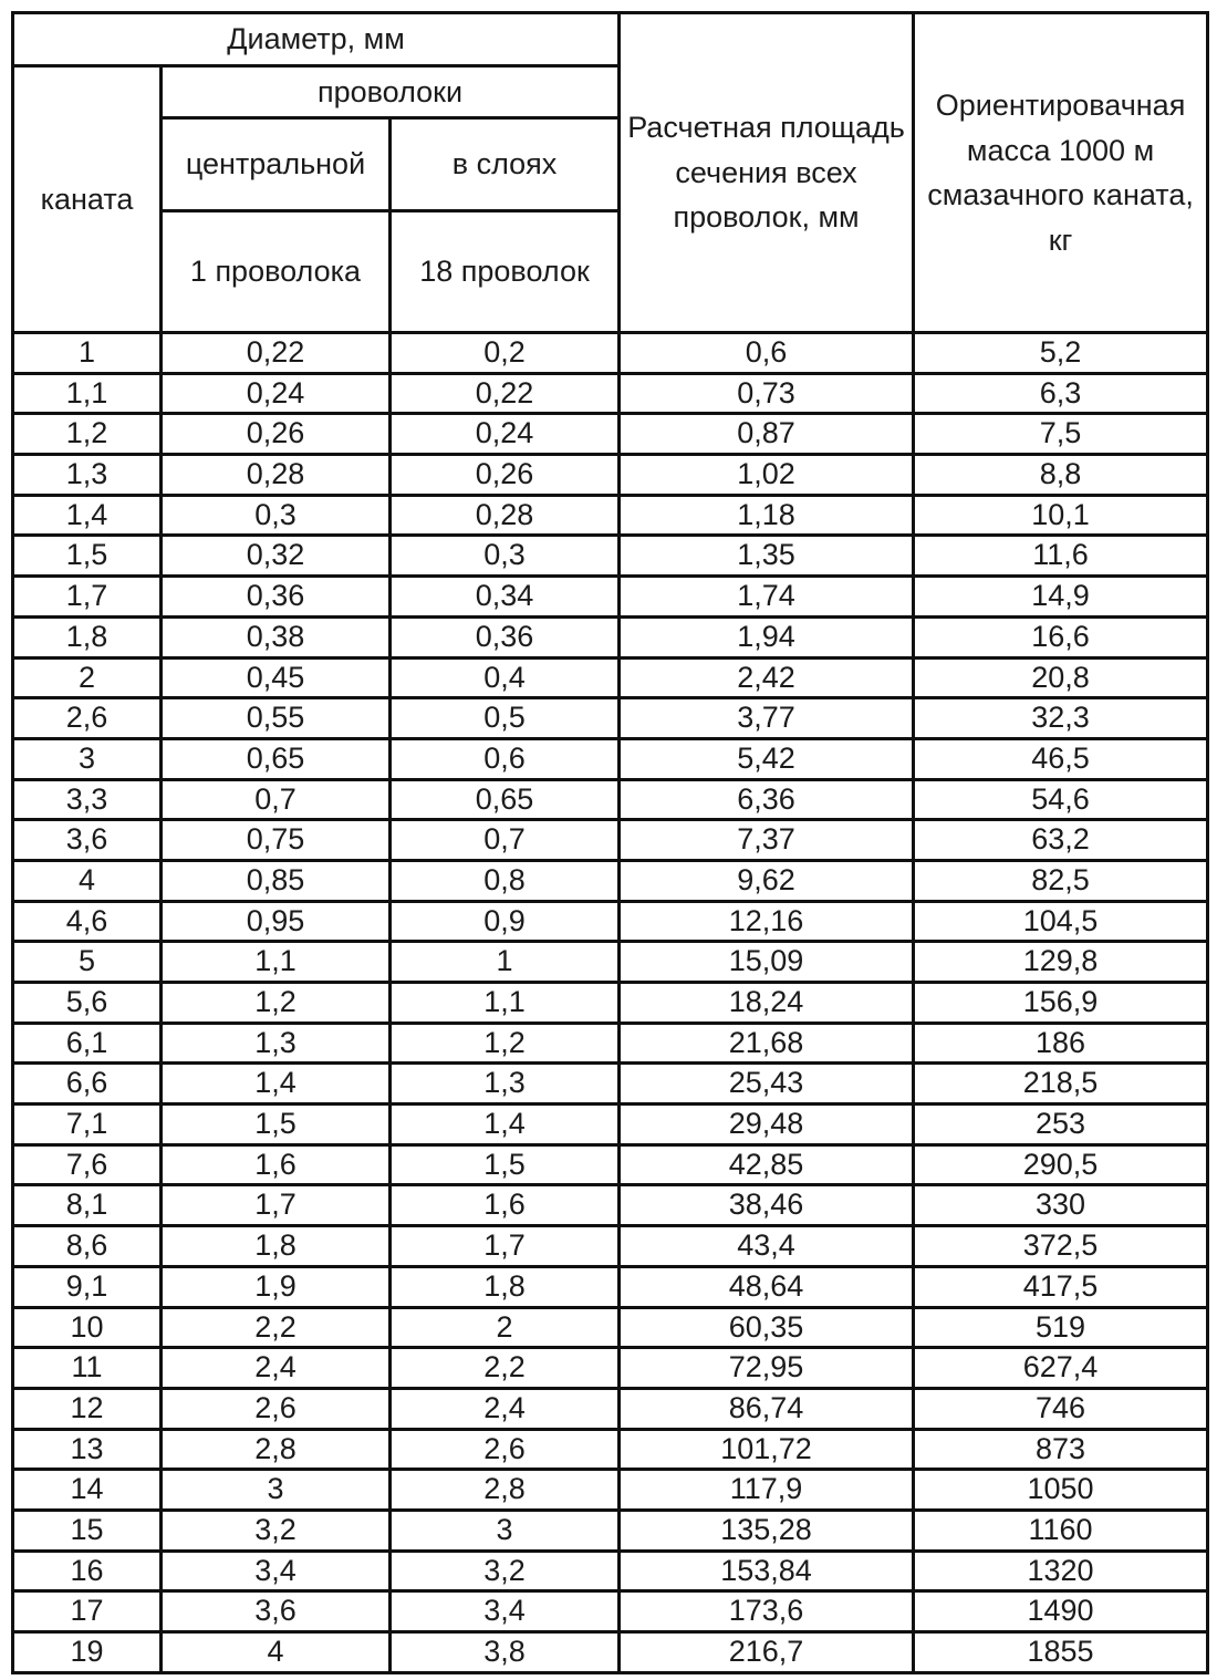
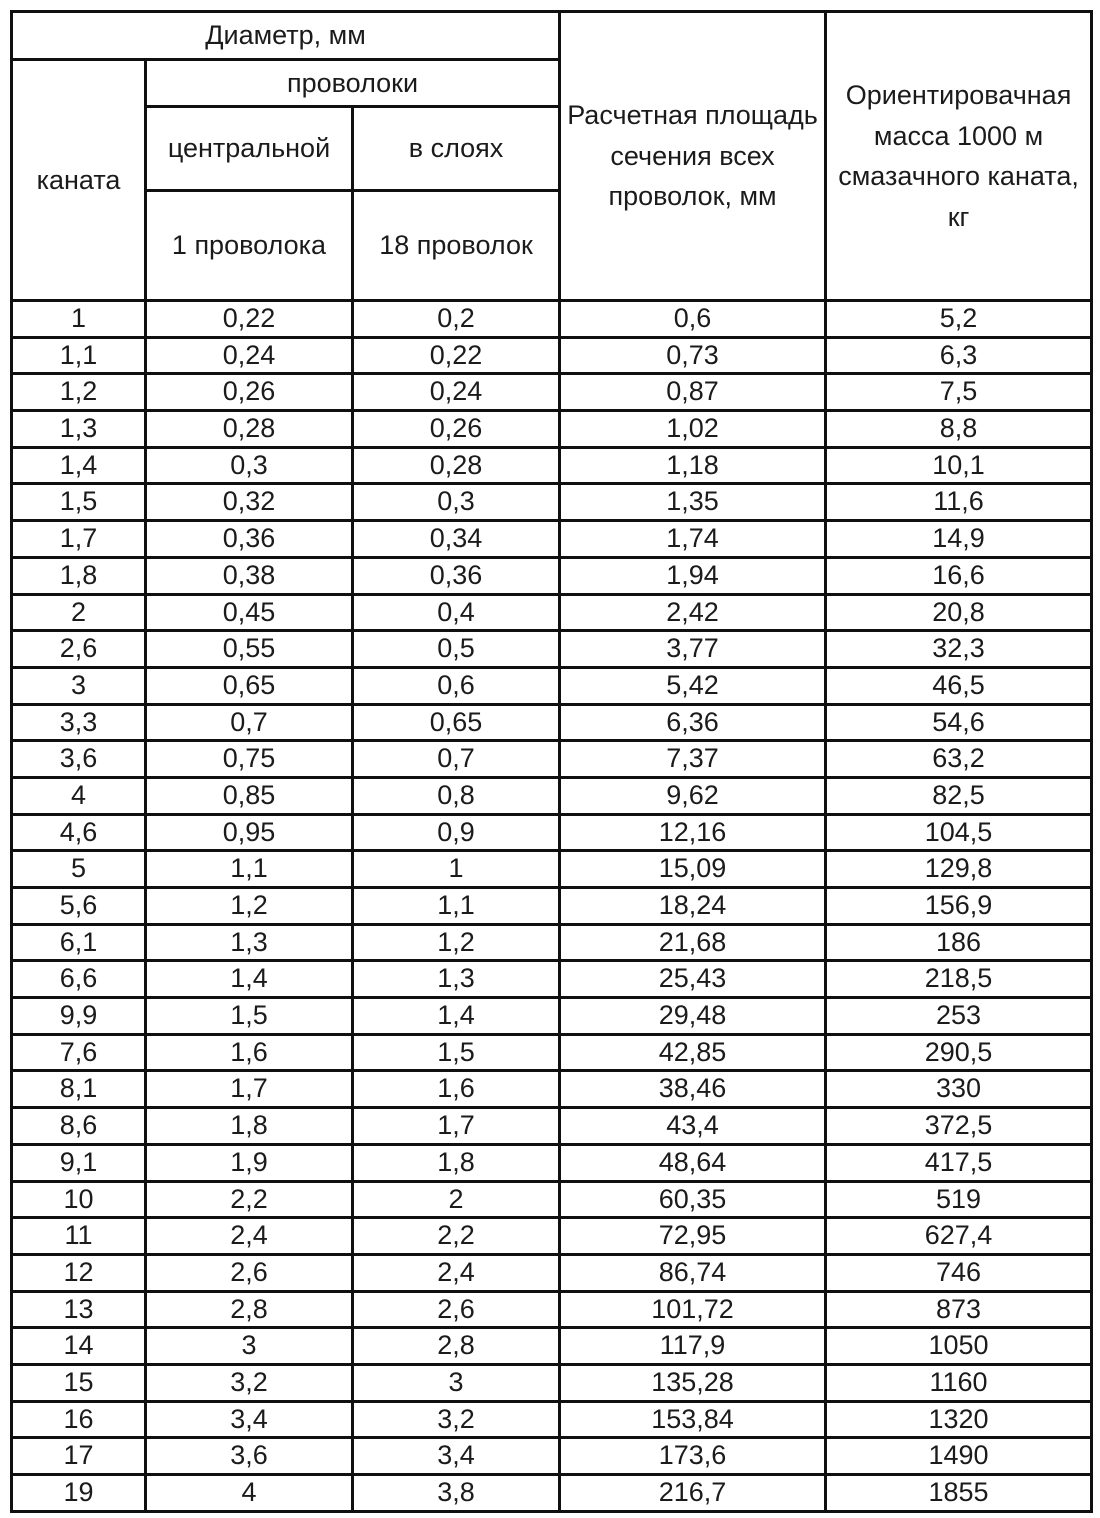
  Диаметр, мм	Расчетная площадь сечения всех проволок, мм	Ориентировачная масса 1000 м смазачного каната, кг
  каната	проволоки
  центральной	в слоях
  1 проволока	18 проволок
  1	0,22	0,2	0,6	5,2
  1,1	0,24	0,22	0,73	6,3
  1,2	0,26	0,24	0,87	7,5
  1,3	0,28	0,26	1,02	8,8
  1,4	0,3	0,28	1,18	10,1
  1,5	0,32	0,3	1,35	11,6
  1,7	0,36	0,34	1,74	14,9
  1,8	0,38	0,36	1,94	16,6
  2	0,45	0,4	2,42	20,8
  2,6	0,55	0,5	3,77	32,3
  3	0,65	0,6	5,42	46,5
  3,3	0,7	0,65	6,36	54,6
  3,6	0,75	0,7	7,37	63,2
  4	0,85	0,8	9,62	82,5
  4,6	0,95	0,9	12,16	104,5
  5	1,1	1	15,09	129,8
  5,6	1,2	1,1	18,24	156,9
  6,1	1,3	1,2	21,68	186
  6,6	1,4	1,3	25,43	218,5
- 7,1	1,5	1,4	29,48	253
+ 9,9	1,5	1,4	29,48	253
  7,6	1,6	1,5	42,85	290,5
  8,1	1,7	1,6	38,46	330
  8,6	1,8	1,7	43,4	372,5
  9,1	1,9	1,8	48,64	417,5
  10	2,2	2	60,35	519
  11	2,4	2,2	72,95	627,4
  12	2,6	2,4	86,74	746
  13	2,8	2,6	101,72	873
  14	3	2,8	117,9	1050
  15	3,2	3	135,28	1160
  16	3,4	3,2	153,84	1320
  17	3,6	3,4	173,6	1490
  19	4	3,8	216,7	1855
